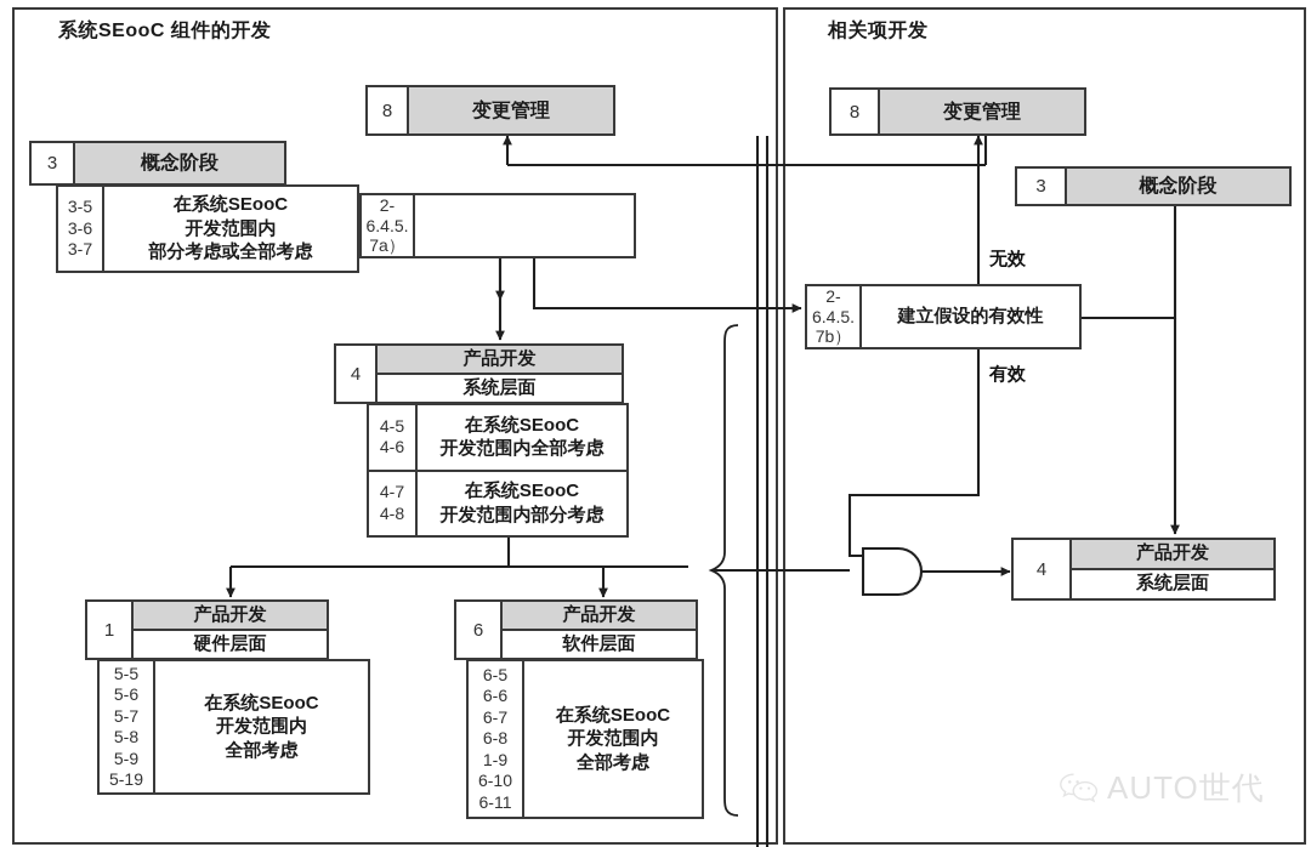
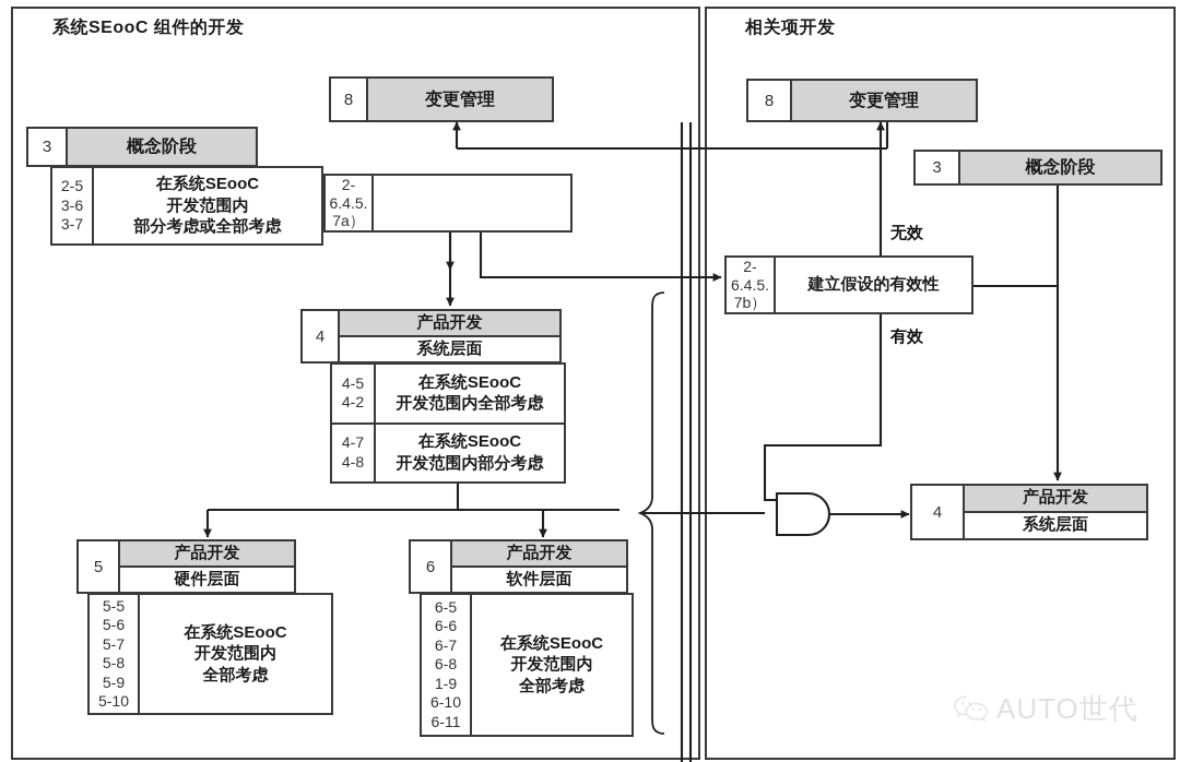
  系统SEooC 组件的开发
  相关项开发
  8
  变更管理
  3
  概念阶段
- 3-5
+ 2-5
  3-6
  3-7
  在系统SEooC
  开发范围内
  部分考虑或全部考虑
  2-
  6.4.5.
  7a）
  4
  产品开发
  系统层面
  4-5
- 4-6
+ 4-2
  在系统SEooC
  开发范围内全部考虑
  4-7
  4-8
  在系统SEooC
  开发范围内部分考虑
- 1
+ 5
  产品开发
  硬件层面
  5-5
  5-6
  5-7
  5-8
  5-9
- 5-19
+ 5-10
  在系统SEooC
  开发范围内
  全部考虑
  6
  产品开发
  软件层面
  6-5
  6-6
  6-7
  6-8
  1-9
  6-10
  6-11
  在系统SEooC
  开发范围内
  全部考虑
  8
  变更管理
  3
  概念阶段
  2-
  6.4.5.
  7b）
  建立假设的有效性
  4
  产品开发
  系统层面
  无效
  有效
  AUTO世代
